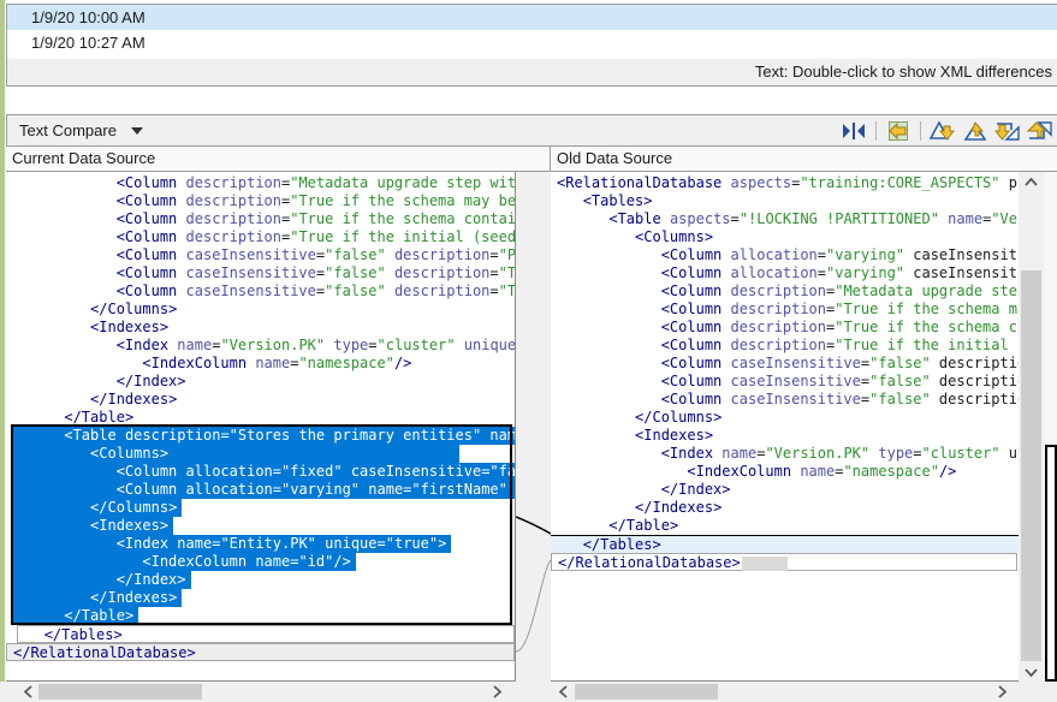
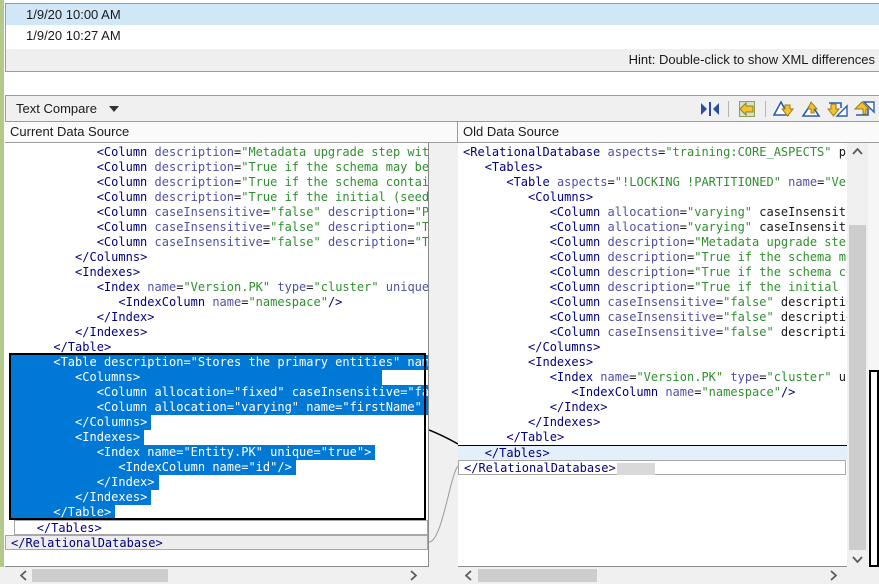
  1/9/20 10:00 AM
  1/9/20 10:27 AM
- Text: Double-click to show XML differences
+ Hint: Double-click to show XML differences
  Text Compare
  Current Data Source
  Old Data Source
  <Column description="Metadata upgrade step wit
  <Column description="True if the schema may be
  <Column description="True if the schema contai
  <Column description="True if the initial (seed
  <Column caseInsensitive="false" description="P
  <Column caseInsensitive="false" description="T
  <Column caseInsensitive="false" description="T
  </Columns>
  <Indexes>
  <Index name="Version.PK" type="cluster" unique
  <IndexColumn name="namespace"/>
  </Index>
  </Indexes>
  </Table>
  <Table description="Stores the primary entities" nam
  <Columns>
  <Column allocation="fixed" caseInsensitive="fa
  <Column allocation="varying" name="firstName"
  </Columns>
  <Indexes>
  <Index name="Entity.PK" unique="true">
  <IndexColumn name="id"/>
  </Index>
  </Indexes>
  </Table>
  </Tables>
  </RelationalDatabase>
  <RelationalDatabase aspects="training:CORE_ASPECTS" p
  <Tables>
  <Table aspects="!LOCKING !PARTITIONED" name="Ve
  <Columns>
  <Column allocation="varying" caseInsensit
  <Column allocation="varying" caseInsensit
  <Column description="Metadata upgrade ste
  <Column description="True if the schema m
  <Column description="True if the schema c
  <Column description="True if the initial
  <Column caseInsensitive="false" descripti
  <Column caseInsensitive="false" descripti
  <Column caseInsensitive="false" descripti
  </Columns>
  <Indexes>
  <Index name="Version.PK" type="cluster" u
  <IndexColumn name="namespace"/>
  </Index>
  </Indexes>
  </Table>
  </Tables>
  </RelationalDatabase>
